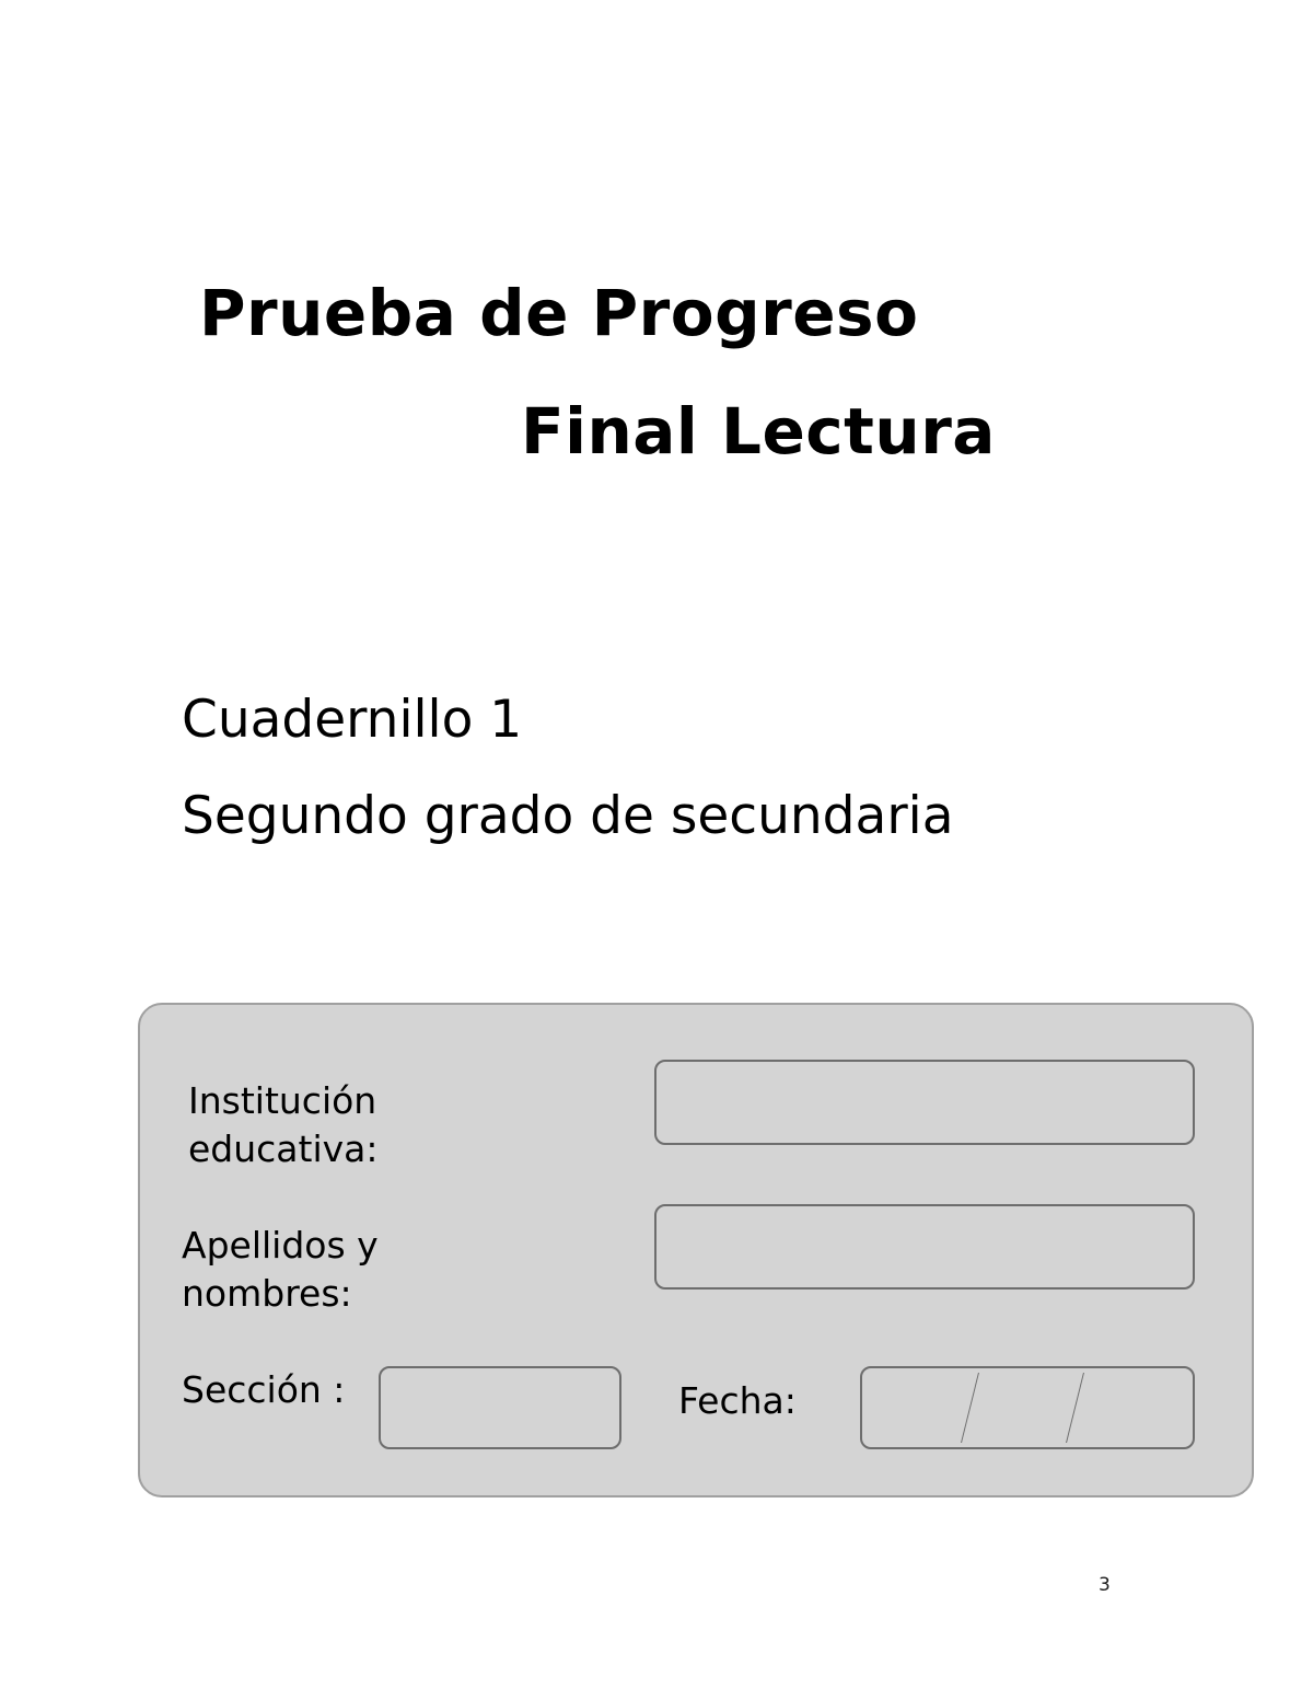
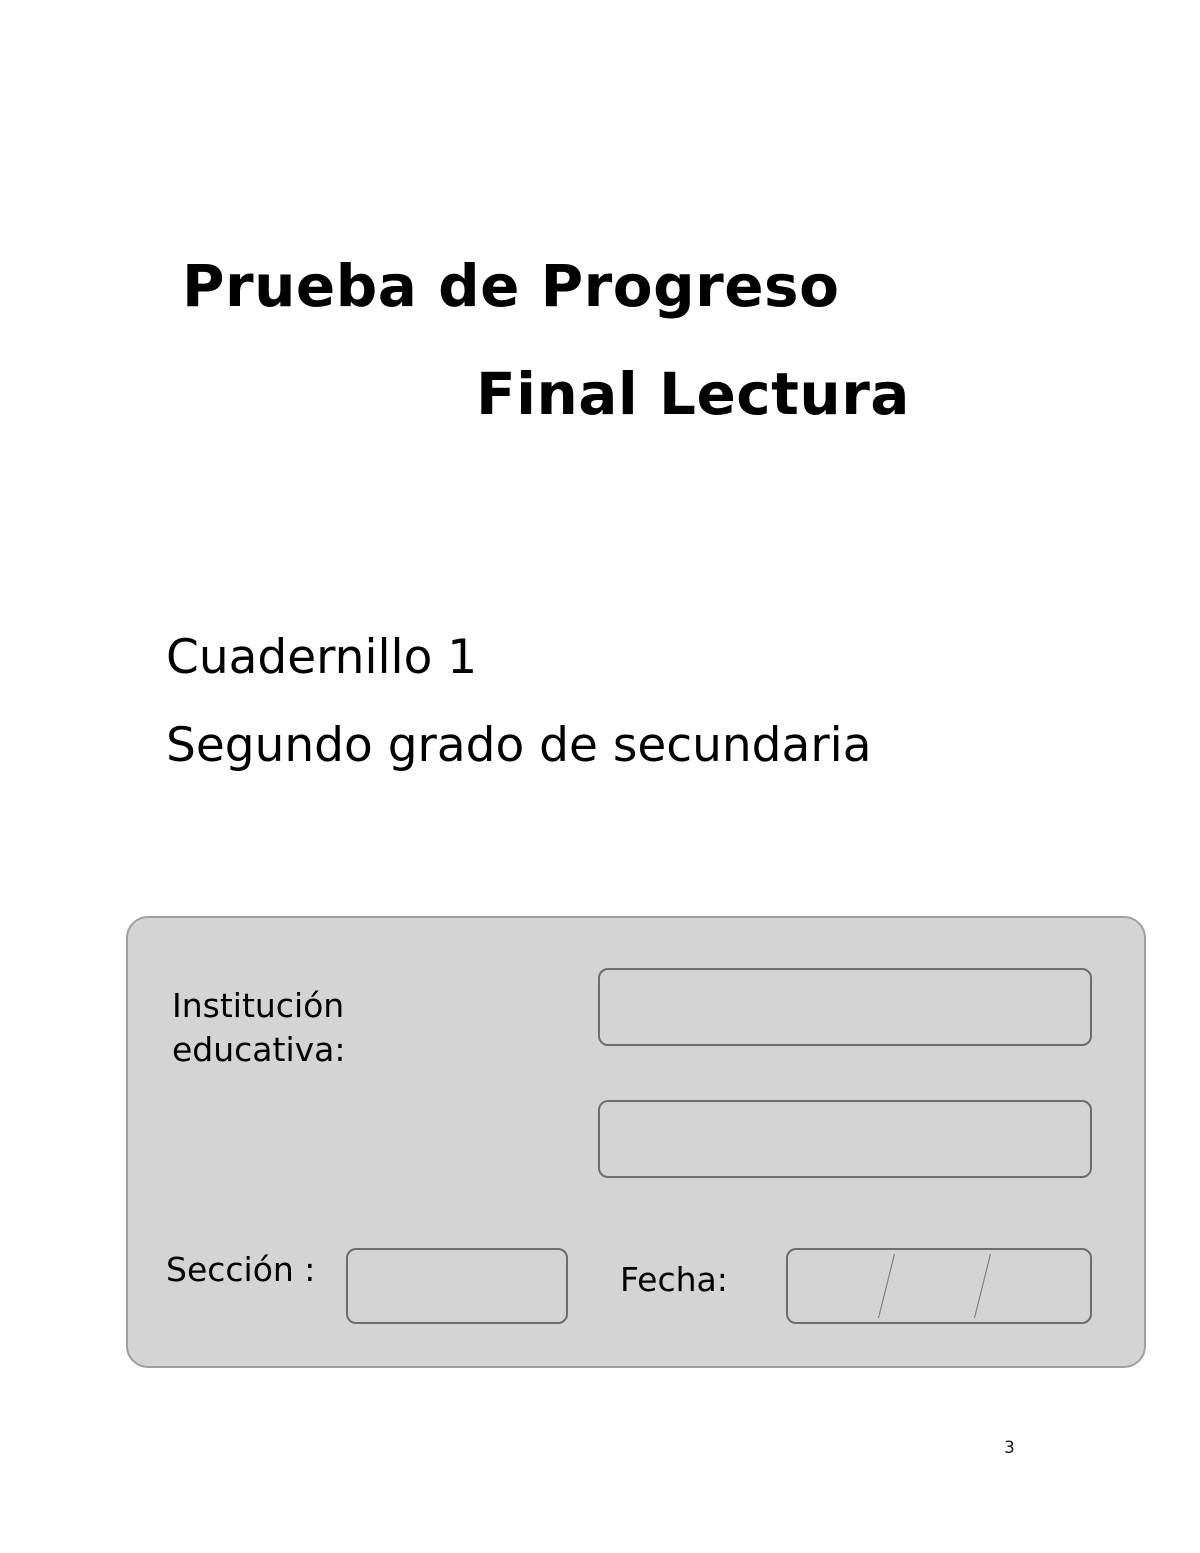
  Prueba de Progreso
  Final Lectura
  Cuadernillo 1
  Segundo grado de secundaria
  Institución educativa:
- Apellidos y nombres:
  Sección :
  Fecha:
  3
